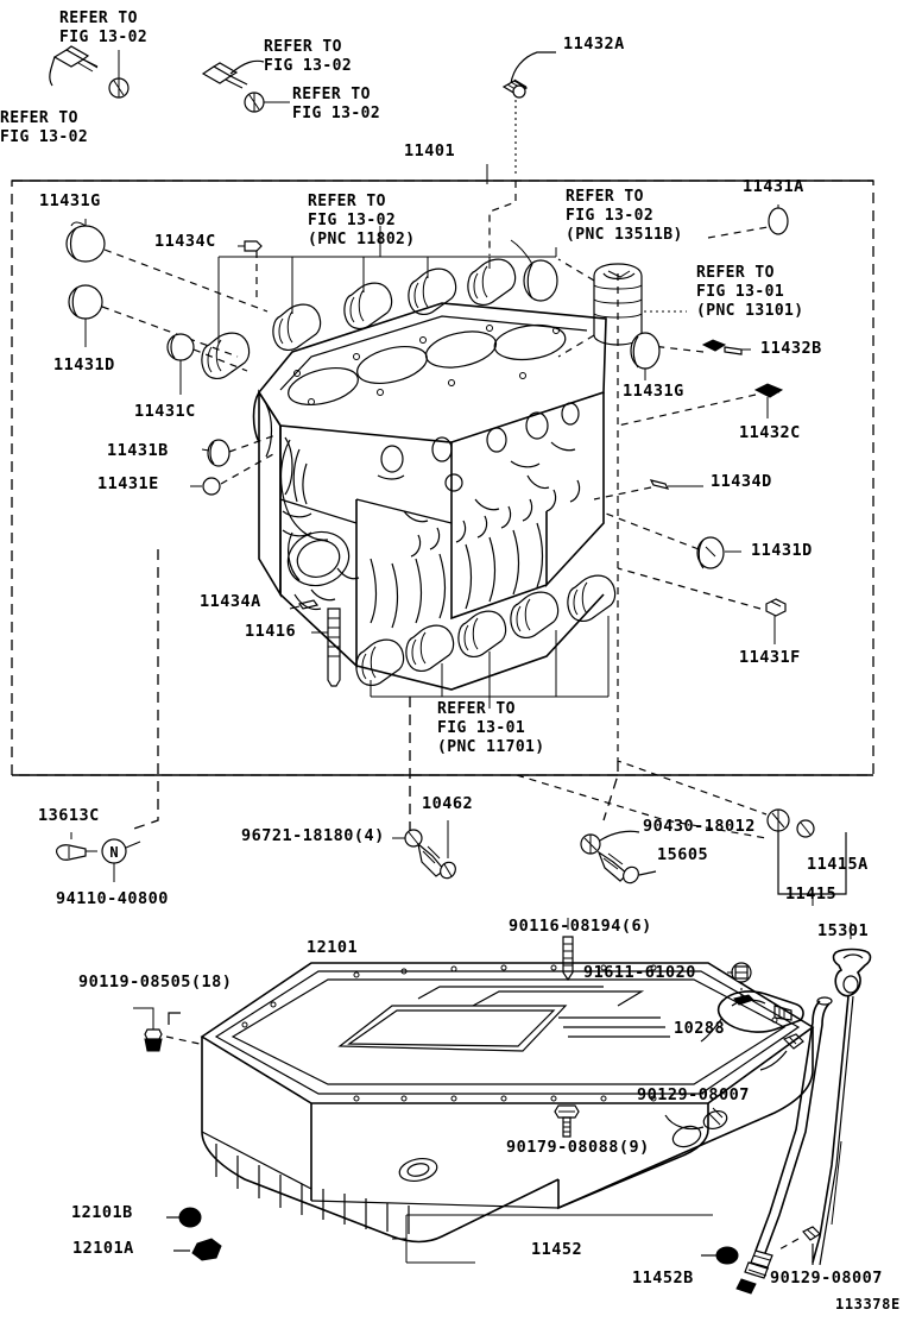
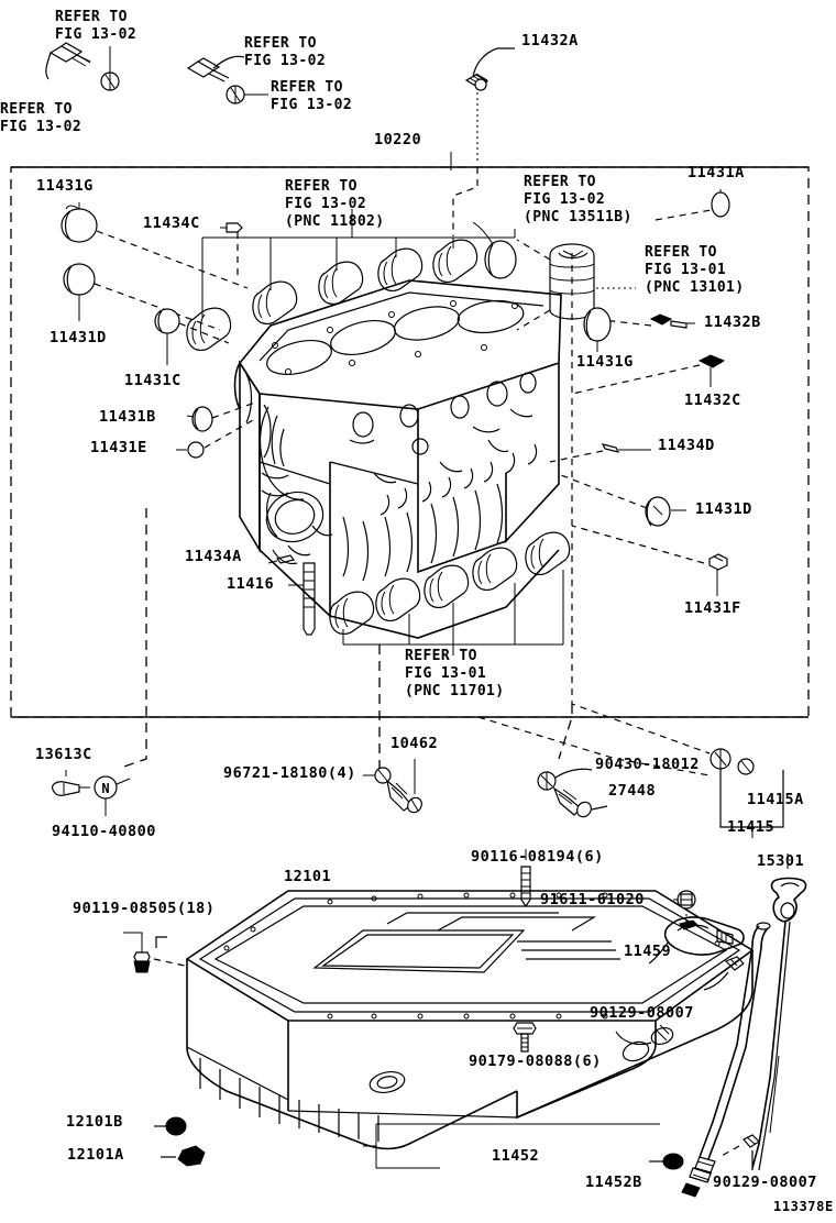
  N
  REFER TO
  FIG 13-02
  REFER TO
  FIG 13-02
  REFER TO
  FIG 13-02
  REFER TO
  FIG 13-02
  11432A
- 11401
+ 10220
  11431G
  11434C
  REFER TO
  FIG 13-02
  (PNC 11802)
  REFER TO
  FIG 13-02
  (PNC 13511B)
  11431A
  REFER TO
  FIG 13-01
  (PNC 13101)
  11431D
  11431C
  11431B
  11431E
  11432B
  11431G
  11432C
  11434D
  11431D
  11431F
  11434A
  11416
  REFER TO
  FIG 13-01
  (PNC 11701)
  13613C
  94110-40800
  96721-18180(4)
  10462
  90430-18012
- 15605
+ 27448
  11415A
  11415
  90116-08194(6)
  91611-61020
  15301
  12101
  90119-08505(18)
- 10288
+ 11459
  90129-08007
- 90179-08088(9)
+ 90179-08088(6)
  12101B
  12101A
  11452
  11452B
  90129-08007
  113378E
